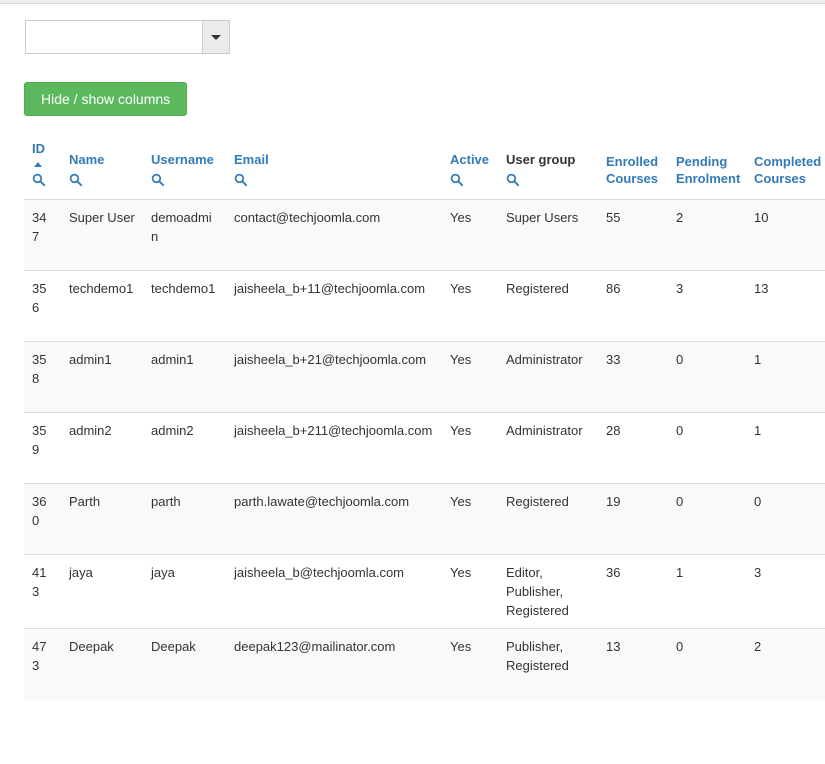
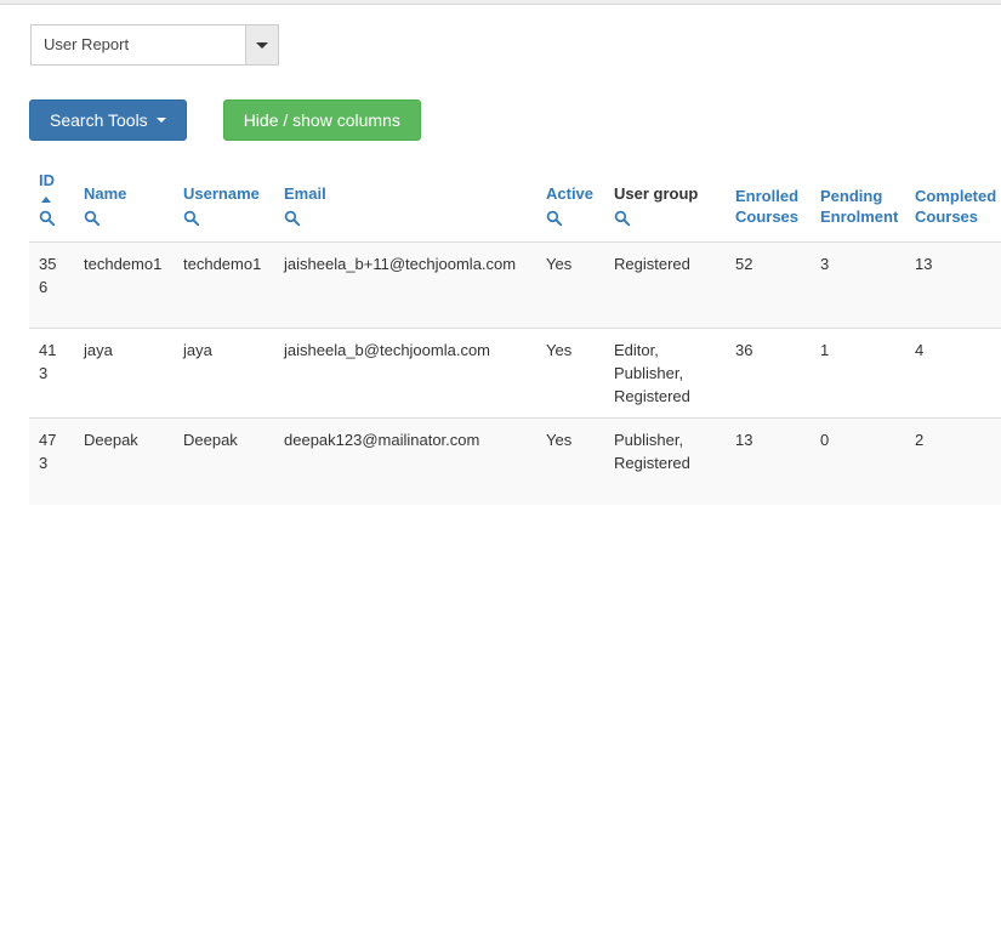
+ User Report
+ Search Tools
  Hide / show columns
  ID	Name	Username	Email	Active	User group	Enrolled Courses	Pending Enrolment	Completed Courses
- 347	Super User	demoadmin	contact@techjoomla.com	Yes	Super Users	55	2	10
- 356	techdemo1	techdemo1	jaisheela_b+11@techjoomla.com	Yes	Registered	86	3	13
+ 356	techdemo1	techdemo1	jaisheela_b+11@techjoomla.com	Yes	Registered	52	3	13
- 358	admin1	admin1	jaisheela_b+21@techjoomla.com	Yes	Administrator	33	0	1
- 359	admin2	admin2	jaisheela_b+211@techjoomla.com	Yes	Administrator	28	0	1
- 360	Parth	parth	parth.lawate@techjoomla.com	Yes	Registered	19	0	0
- 413	jaya	jaya	jaisheela_b@techjoomla.com	Yes	Editor, Publisher, Registered	36	1	3
+ 413	jaya	jaya	jaisheela_b@techjoomla.com	Yes	Editor, Publisher, Registered	36	1	4
  473	Deepak	Deepak	deepak123@mailinator.com	Yes	Publisher, Registered	13	0	2
